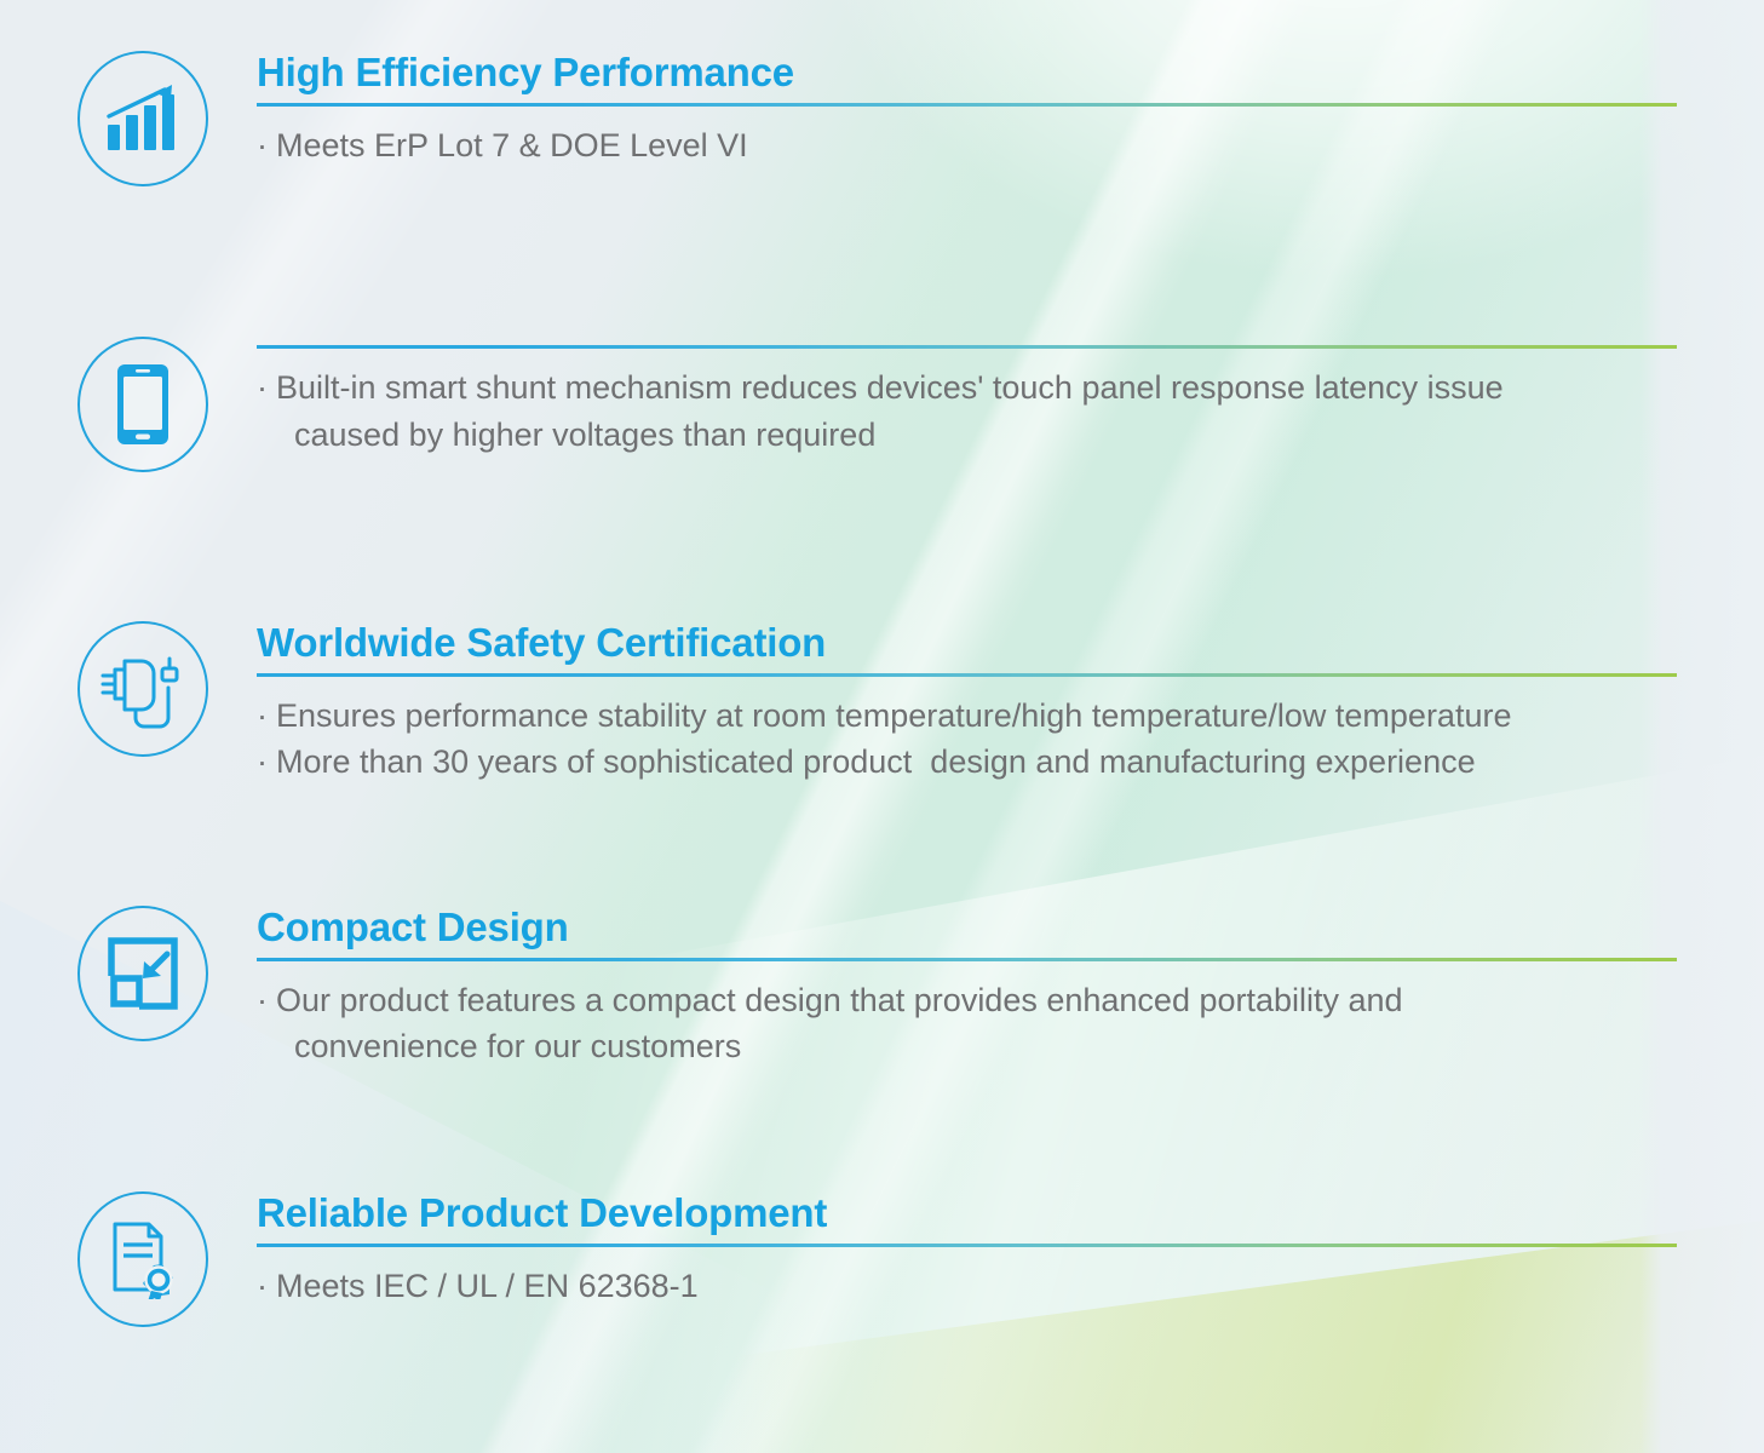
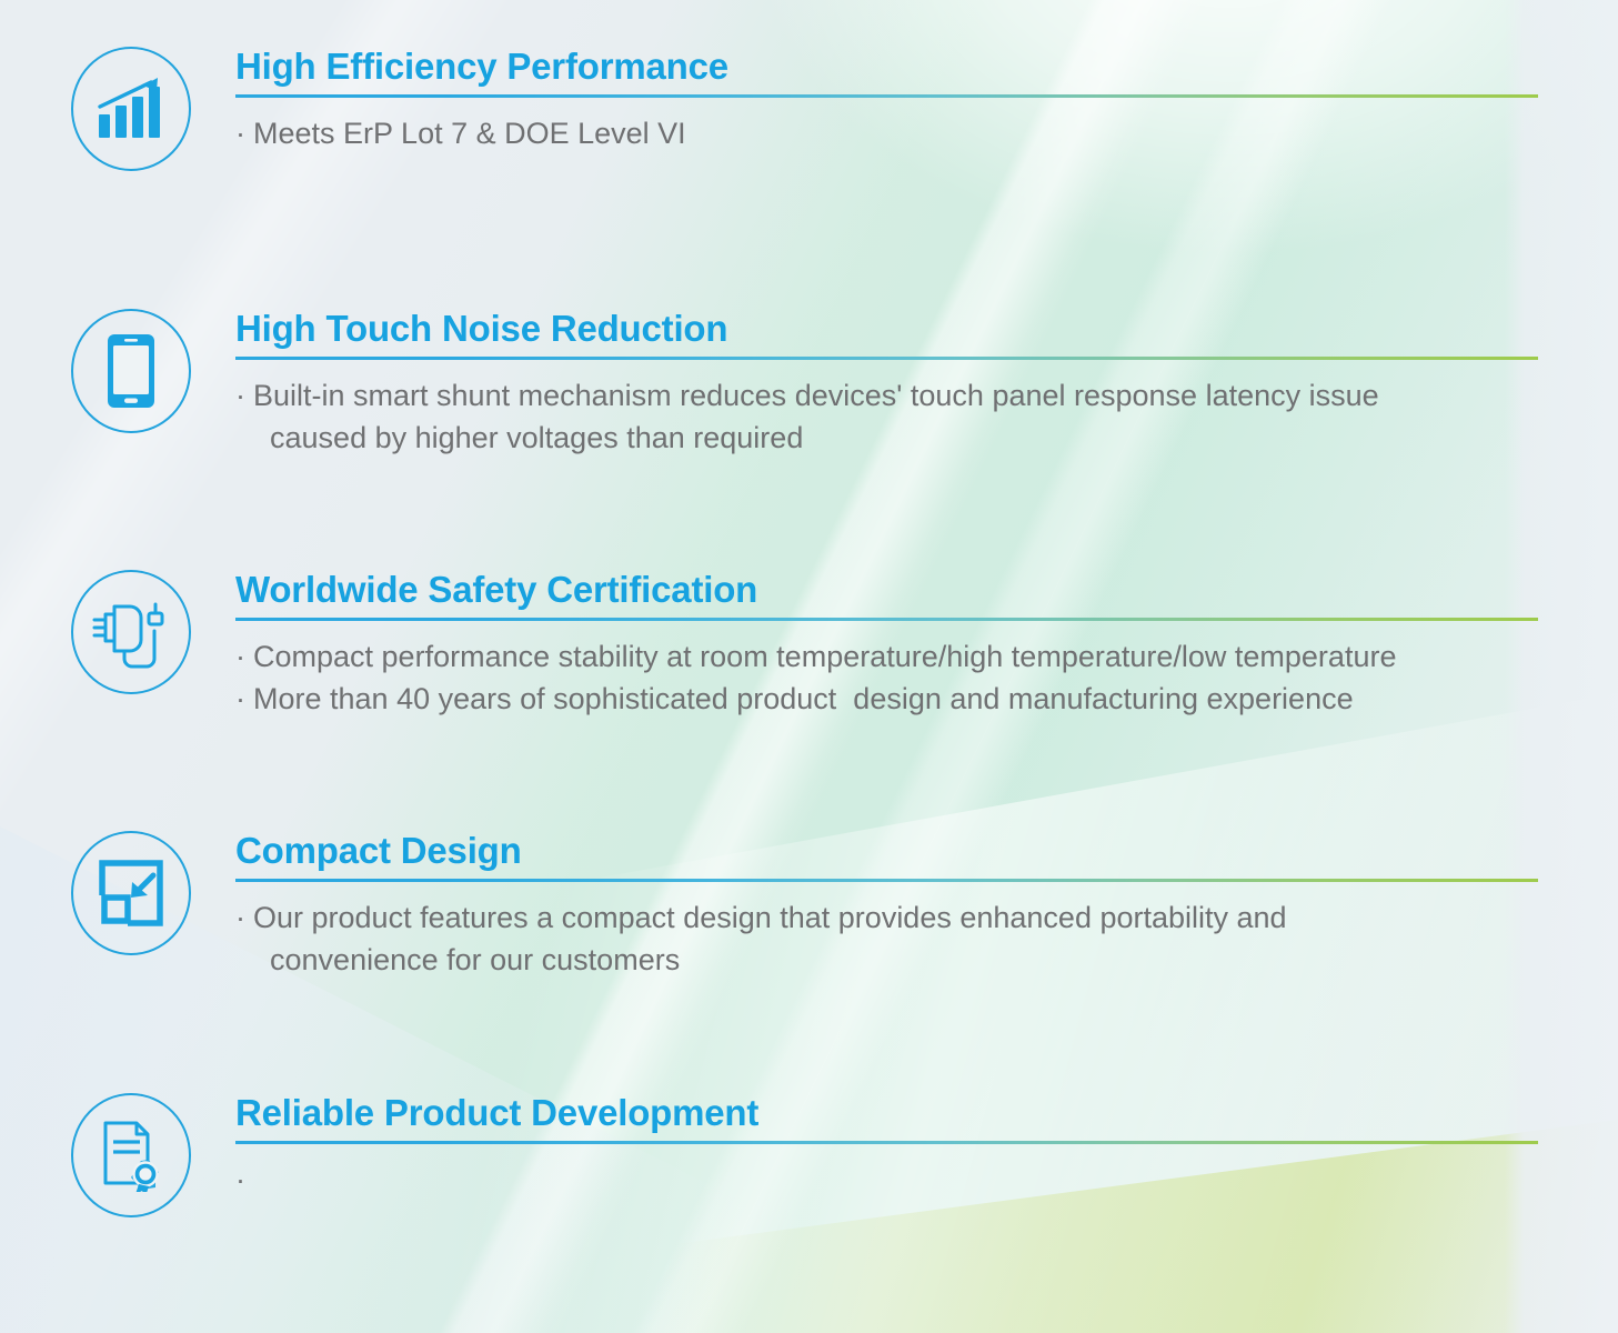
  High Efficiency Performance
  ·
  Meets ErP Lot 7 & DOE Level VI
+ High Touch Noise Reduction
  ·
  Built-in smart shunt mechanism reduces devices' touch panel response latency issue
  caused by higher voltages than required
  Worldwide Safety Certification
  ·
- Ensures performance stability at room temperature/high temperature/low temperature
+ Compact performance stability at room temperature/high temperature/low temperature
  ·
- More than 30 years of sophisticated product design and manufacturing experience
+ More than 40 years of sophisticated product design and manufacturing experience
  Compact Design
  ·
  Our product features a compact design that provides enhanced portability and
  convenience for our customers
  Reliable Product Development
  ·
- Meets IEC / UL / EN 62368-1
